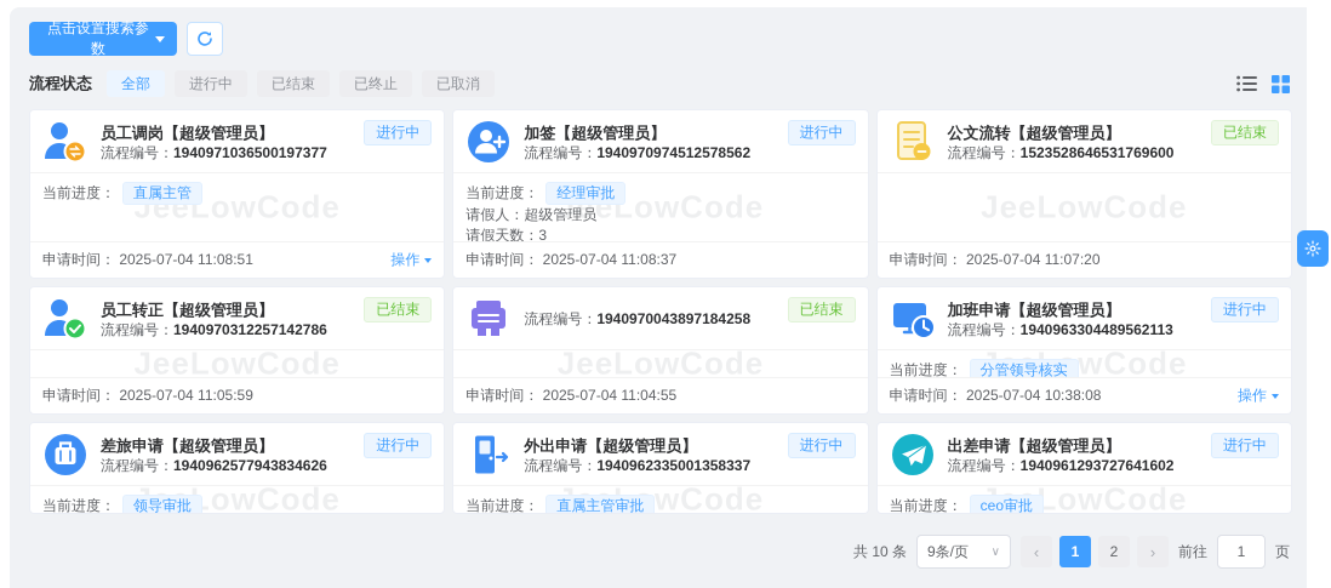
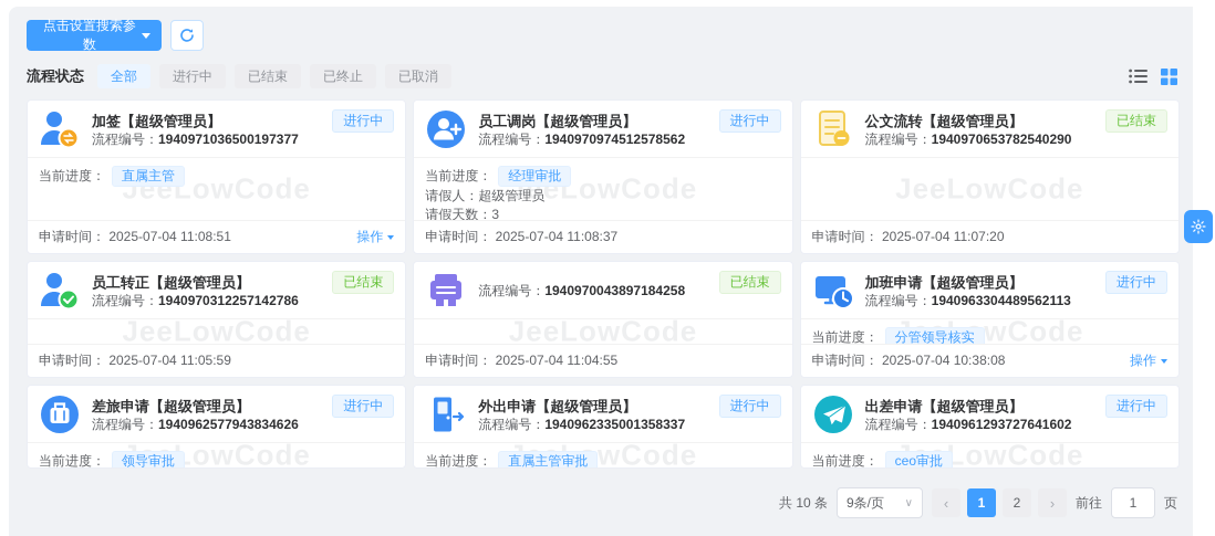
  点击设置搜索参数
  流程状态
  全部
  进行中
  已结束
  已终止
  已取消
- 员工调岗【超级管理员】
+ 加签【超级管理员】
  流程编号：1940971036500197377
  进行中
  JeeLowCode
  当前进度：
  直属主管
  申请时间： 2025-07-04 11:08:51
  操作
- 加签【超级管理员】
+ 员工调岗【超级管理员】
  流程编号：1940970974512578562
  进行中
  JeeLowCode
  当前进度：
  经理审批
  请假人：超级管理员
  请假天数：3
  申请时间： 2025-07-04 11:08:37
  公文流转【超级管理员】
- 流程编号：1523528646531769600
+ 流程编号：1940970653782540290
  已结束
  申请时间： 2025-07-04 11:07:20
  员工转正【超级管理员】
  流程编号：1940970312257142786
  已结束
  申请时间： 2025-07-04 11:05:59
  流程编号：1940970043897184258
  已结束
  申请时间： 2025-07-04 11:04:55
  加班申请【超级管理员】
  流程编号：1940963304489562113
  进行中
  当前进度：
  分管领导核实
  申请时间： 2025-07-04 10:38:08
  操作
  差旅申请【超级管理员】
  流程编号：1940962577943834626
  进行中
  当前进度：
  领导审批
  外出申请【超级管理员】
  流程编号：1940962335001358337
  进行中
  当前进度：
  直属主管审批
  出差申请【超级管理员】
  流程编号：1940961293727641602
  进行中
  LowCode
  当前进度：
  ceo审批
  共 10 条
  9条/页
  ∨
  ‹
  1
  2
  ›
  前往
  1
  页
